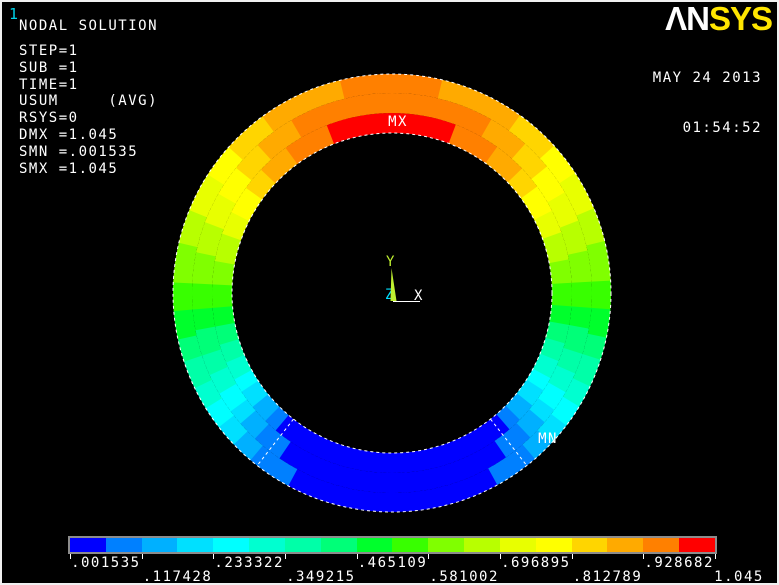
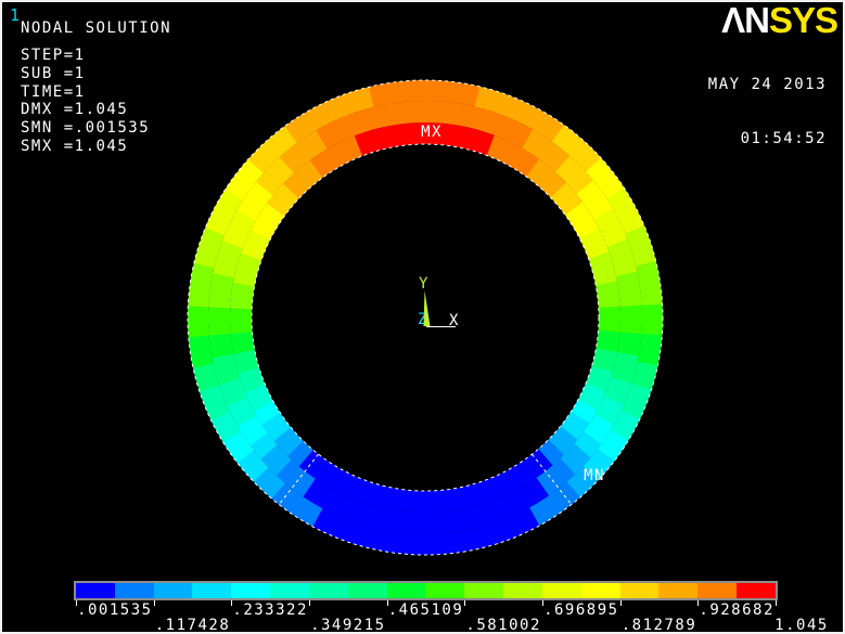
  1
  NODAL SOLUTION
  STEP=1
  SUB =1
  TIME=1
- USUM (AVG)
- RSYS=0
  DMX =1.045
  SMN =.001535
  SMX =1.045
  ΛNSYS
  MAY 24 2013
  01:54:52
  Z
  Y
  X
  MX
  MN
  .001535
  .117428
  .233322
  .349215
  .465109
  .581002
  .696895
  .812789
  .928682
  1.045
